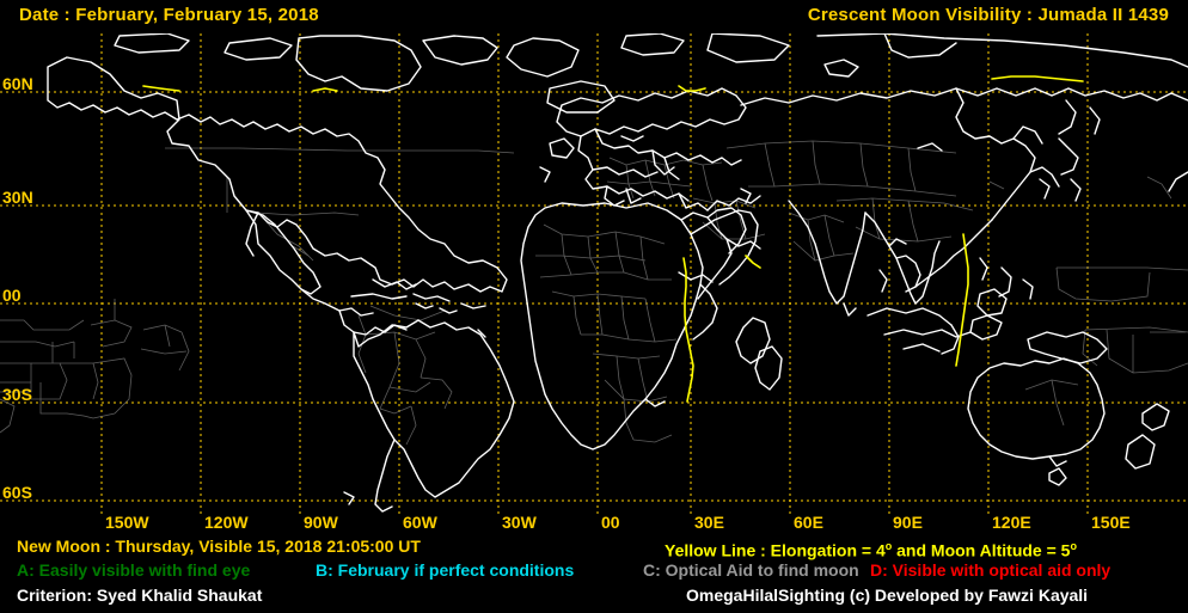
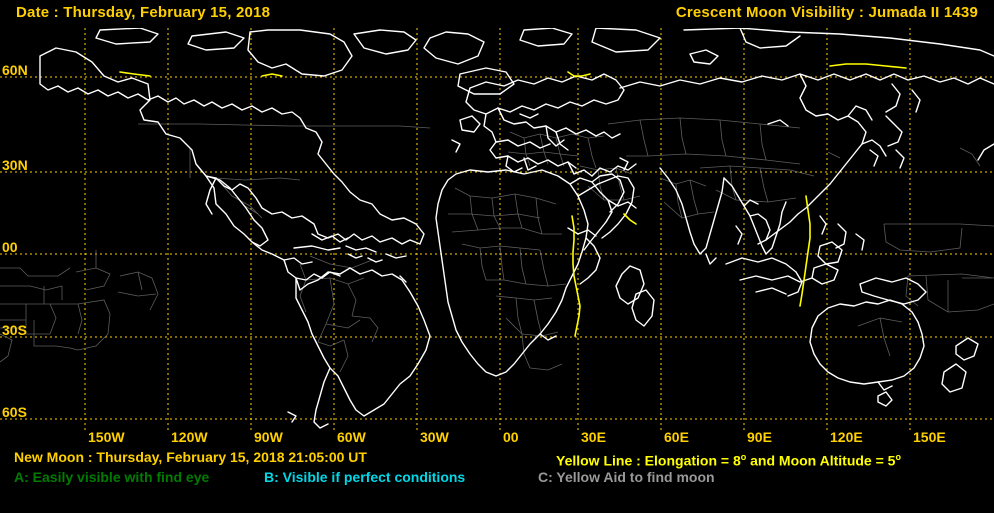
- Date : February, February 15, 2018
+ Date : Thursday, February 15, 2018
  Crescent Moon Visibility : Jumada II 1439
  60N
  30N
  00
  30S
  60S
  150W
  120W
  90W
  60W
  30W
  00
  30E
  60E
  90E
  120E
  150E
- New Moon : Thursday, Visible 15, 2018 21:05:00 UT
+ New Moon : Thursday, February 15, 2018 21:05:00 UT
- Yellow Line : Elongation = 4o and Moon Altitude = 5o
+ Yellow Line : Elongation = 8o and Moon Altitude = 5o
  A: Easily visible with find eye
- B: February if perfect conditions
+ B: Visible if perfect conditions
- C: Optical Aid to find moon
+ C: Yellow Aid to find moon
- D: Visible with optical aid only
- Criterion: Syed Khalid Shaukat
- OmegaHilalSighting (c) Developed by Fawzi Kayali
